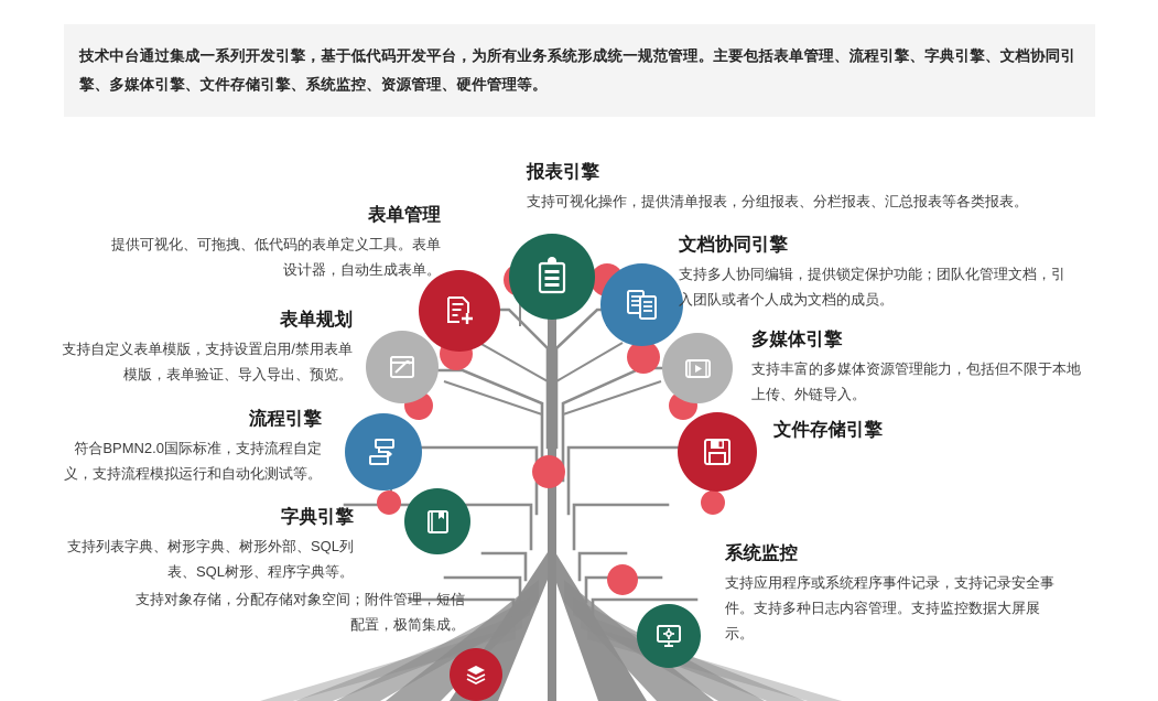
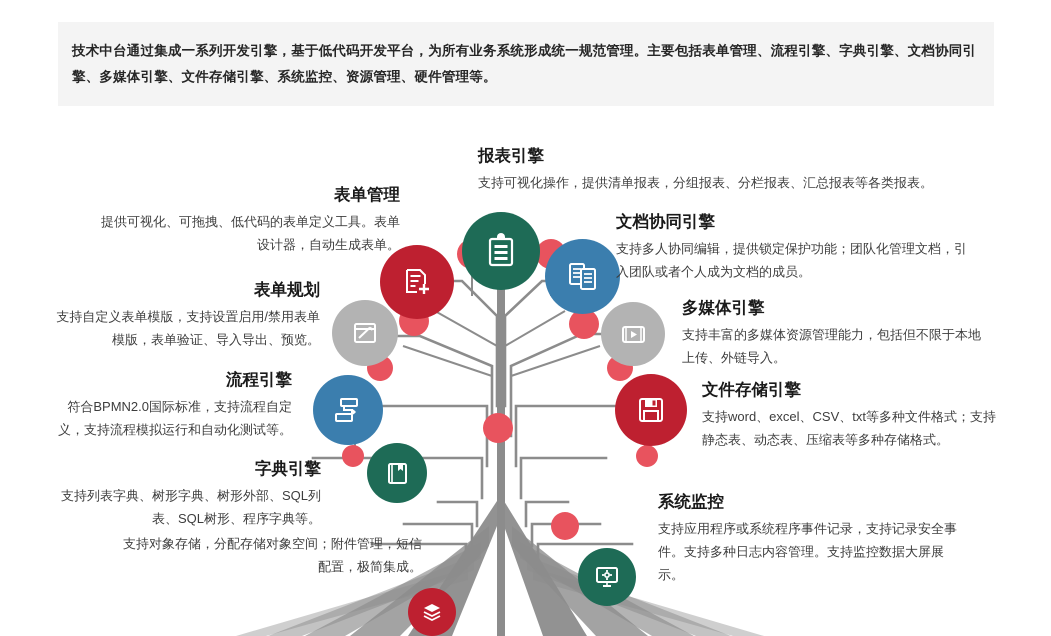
  技术中台通过集成一系列开发引擎，基于低代码开发平台，为所有业务系统形成统一规范管理。主要包括表单管理、流程引擎、字典引擎、文档协同引擎、多媒体引擎、文件存储引擎、系统监控、资源管理、硬件管理等。
  报表引擎
  支持可视化操作，提供清单报表，分组报表、分栏报表、汇总报表等各类报表。
  表单管理
  提供可视化、可拖拽、低代码的表单定义工具。表单设计器，自动生成表单。
  文档协同引擎
  支持多人协同编辑，提供锁定保护功能；团队化管理文档，引入团队或者个人成为文档的成员。
  表单规划
  支持自定义表单模版，支持设置启用/禁用表单模版，表单验证、导入导出、预览。
  多媒体引擎
  支持丰富的多媒体资源管理能力，包括但不限于本地上传、外链导入。
  流程引擎
  符合BPMN2.0国际标准，支持流程自定义，支持流程模拟运行和自动化测试等。
  文件存储引擎
+ 支持word、excel、CSV、txt等多种文件格式；支持静态表、动态表、压缩表等多种存储格式。
  字典引擎
  支持列表字典、树形字典、树形外部、SQL列表、SQL树形、程序字典等。
  系统监控
  支持应用程序或系统程序事件记录，支持记录安全事件。支持多种日志内容管理。支持监控数据大屏展示。
  支持对象存储，分配存储对象空间；附件管理，短信配置，极简集成。
